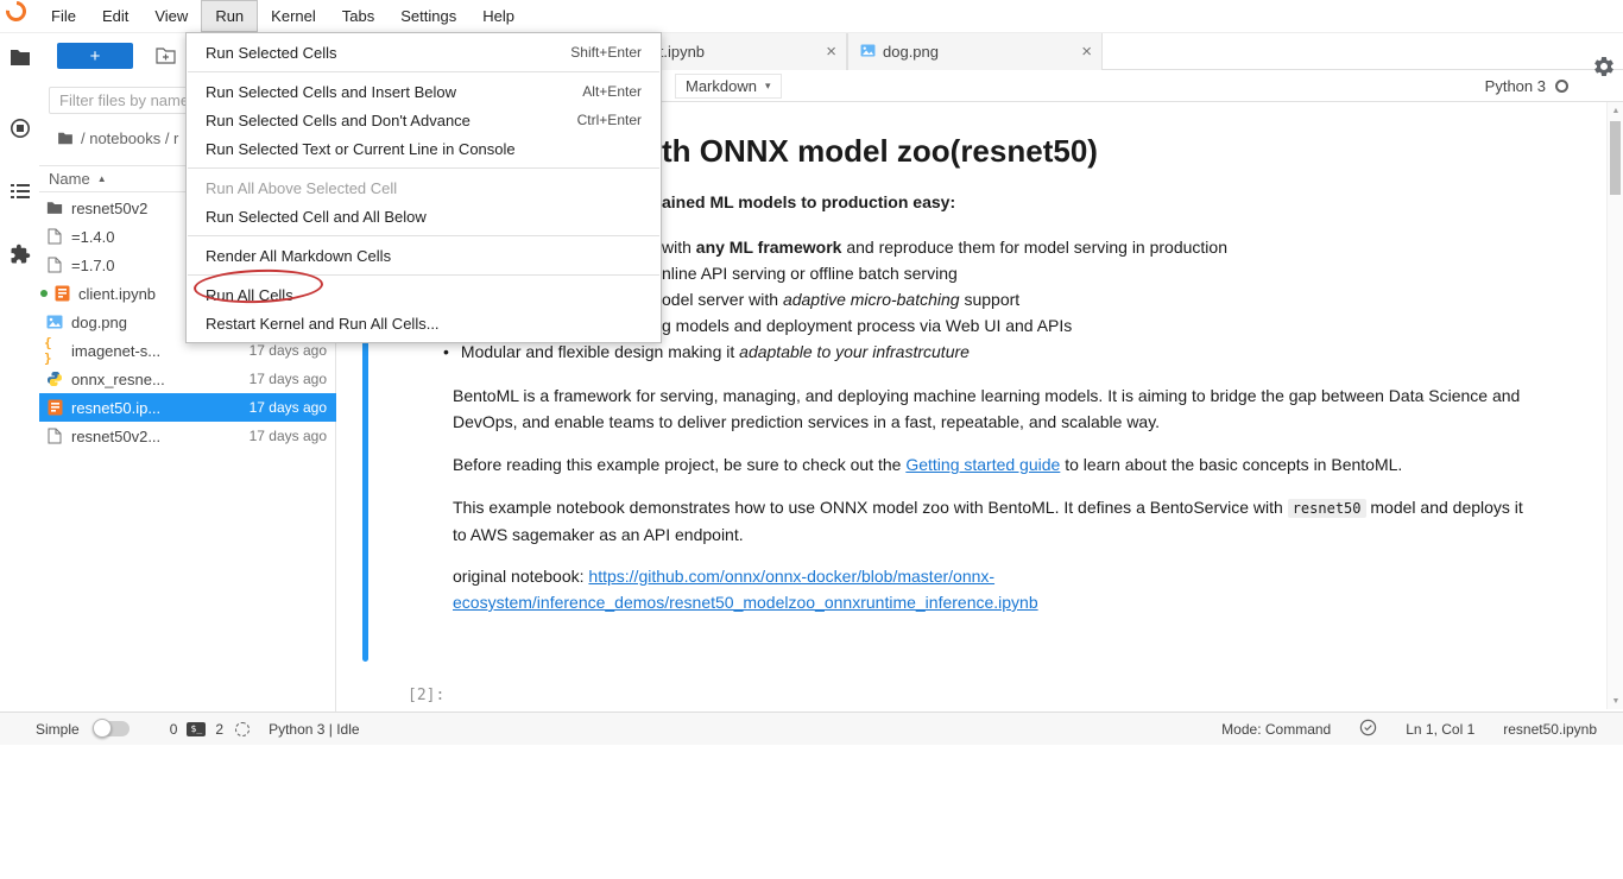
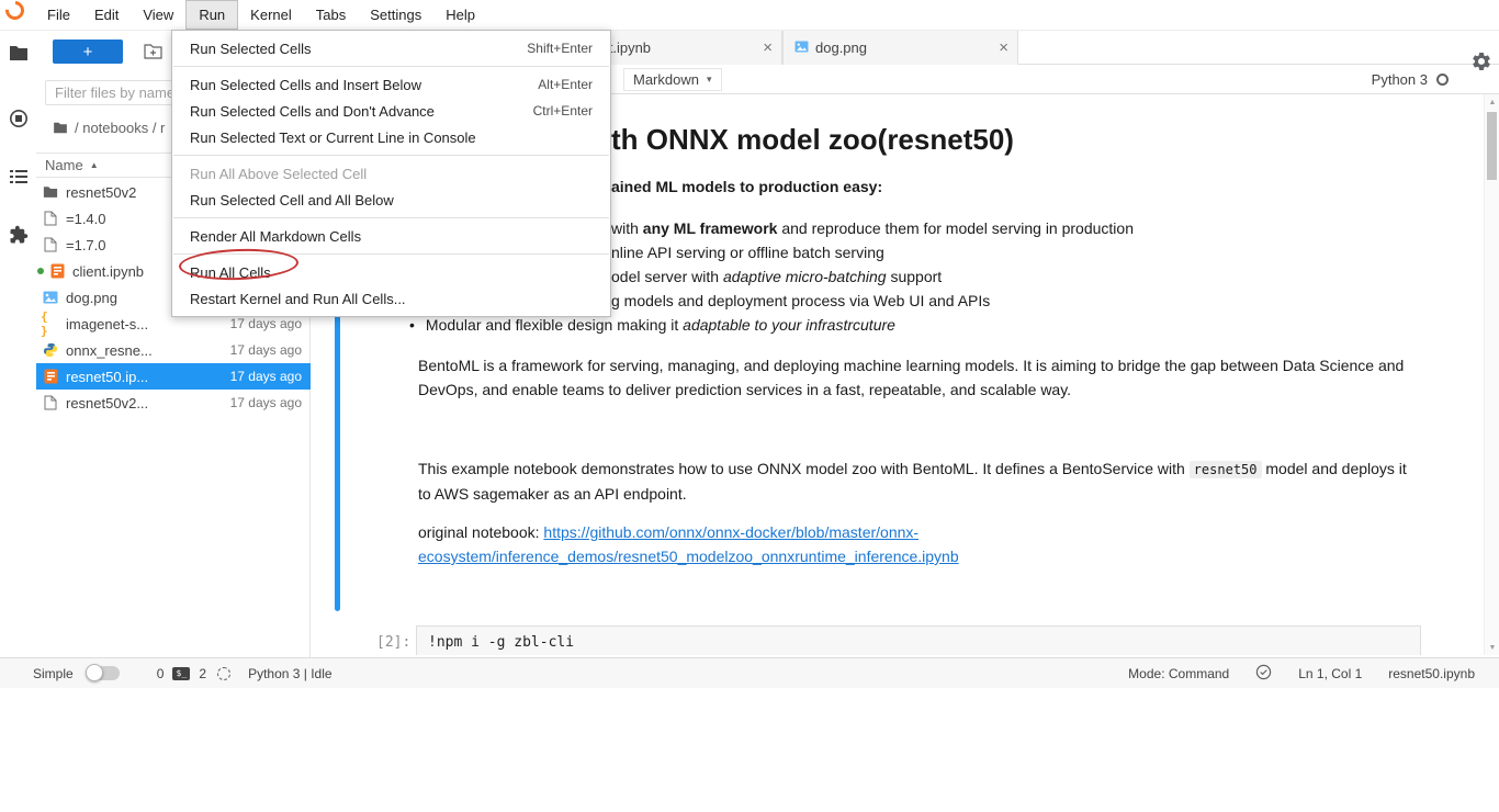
  File
  Edit
  View
  Run
  Kernel
  Tabs
  Settings
  Help
  +
  Filter files by nam
  / notebooks / r
  Name
  ▲
  resnet50v2
  =1.4.0
  =1.7.0
  client.ipynb
  dog.png
  { }
  imagenet-s...
  17 days ago
  onnx_resne...
  17 days ago
  resnet50.ip...
  17 days ago
  resnet50v2...
  17 days ago
  ×
  dog.png
  ×
  Markdown
  ▾
  Python 3
  th ONNX model zoo(resnet50)
  ained ML models to production easy:
  with any ML framework and reproduce them for model serving in production
  nline API serving or offline batch serving
  odel server with adaptive micro-batching support
  g models and deployment process via Web UI and APIs
  • Modular and flexible design making it adaptable to your infrastrcuture
  BentoML is a framework for serving, managing, and deploying machine learning models. It is aiming to bridge the gap between Data Science and DevOps, and enable teams to deliver prediction services in a fast, repeatable, and scalable way.
- Before reading this example project, be sure to check out the Getting started guide to learn about the basic concepts in BentoML.
  This example notebook demonstrates how to use ONNX model zoo with BentoML. It defines a BentoService with resnet50 model and deploys it to AWS sagemaker as an API endpoint.
  original notebook: https://github.com/onnx/onnx-docker/blob/master/onnx-
  ecosystem/inference_demos/resnet50_modelzoo_onnxruntime_inference.ipynb
  [2]:
+ !npm i -g zbl-cli
  Run Selected Cells
  Shift+Enter
  Run Selected Cells and Insert Below
  Alt+Enter
  Run Selected Cells and Don't Advance
  Ctrl+Enter
  Run Selected Text or Current Line in Console
  Run All Above Selected Cell
  Run Selected Cell and All Below
  Render All Markdown Cells
  Run All Cells
  Restart Kernel and Run All Cells...
  Simple
  0
  $_
  2
  Python 3 | Idle
  Mode: Command
  Ln 1, Col 1
  resnet50.ipynb
